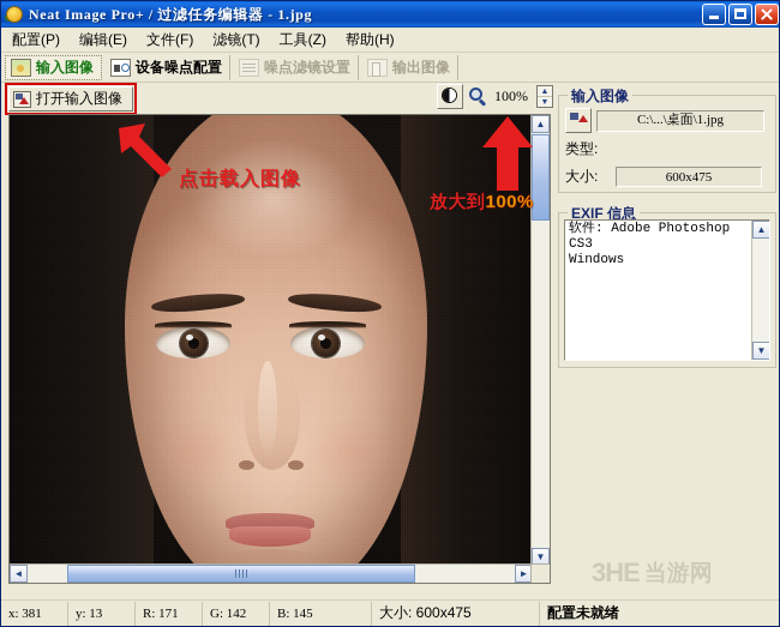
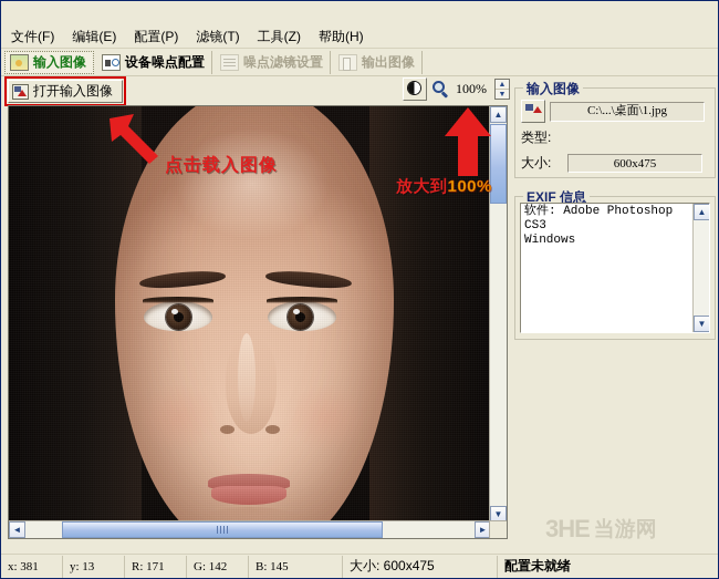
- Neat Image Pro+ / 过滤任务编辑器 - 1.jpg
- 配置(P)
+ 文件(F)
  编辑(E)
- 文件(F)
+ 配置(P)
  滤镜(T)
  工具(Z)
  帮助(H)
  输入图像
  设备噪点配置
  噪点滤镜设置
  输出图像
  打开输入图像
  100%
  ▲
  ▼
  ◄
  ►
  输入图像
  C:\...\桌面\1.jpg
  类型:
  大小:
  600x475
  EXIF 信息
  软件: Adobe Photoshop CS3
  Windows
  ▲
  ▼
  点击载入图像
  放大到100%
  3HE
  当游网
  x: 381
  y: 13
  R: 171
  G: 142
  B: 145
  大小: 600x475
  配置未就绪
